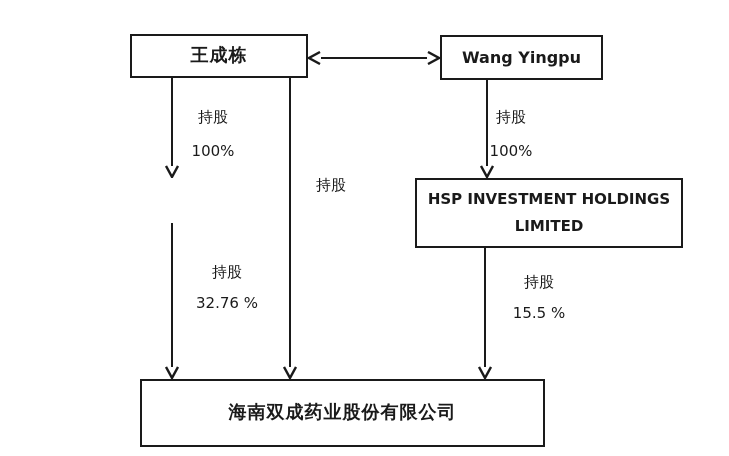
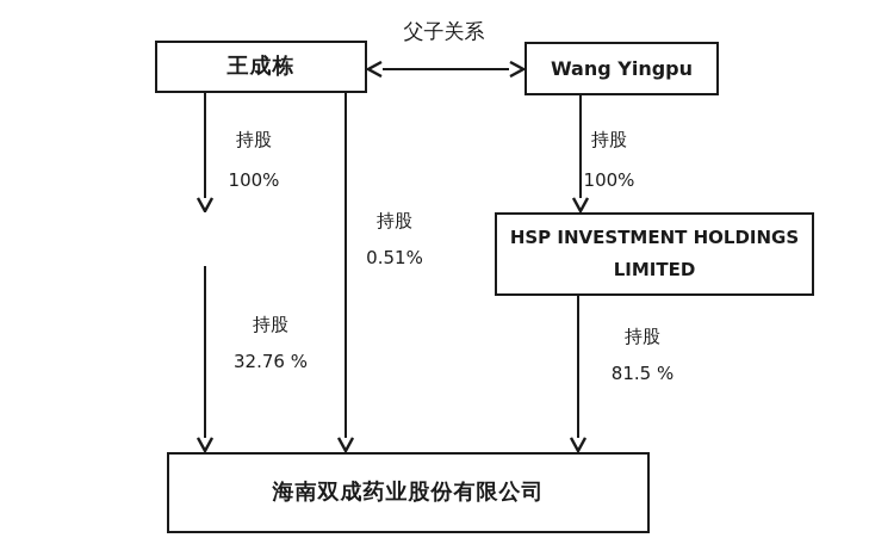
  王成栋
  Wang Yingpu
  HSP INVESTMENT HOLDINGS
  LIMITED
  海南双成药业股份有限公司
+ 父子关系
  持股
  100%
  持股
+ 0.51%
  持股
  100%
  持股
  32.76 %
  持股
- 15.5 %
+ 81.5 %
